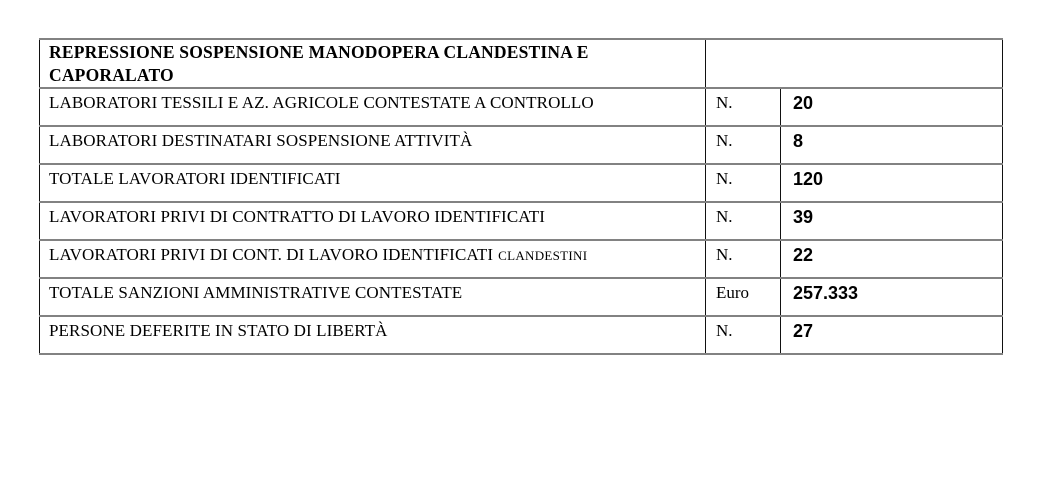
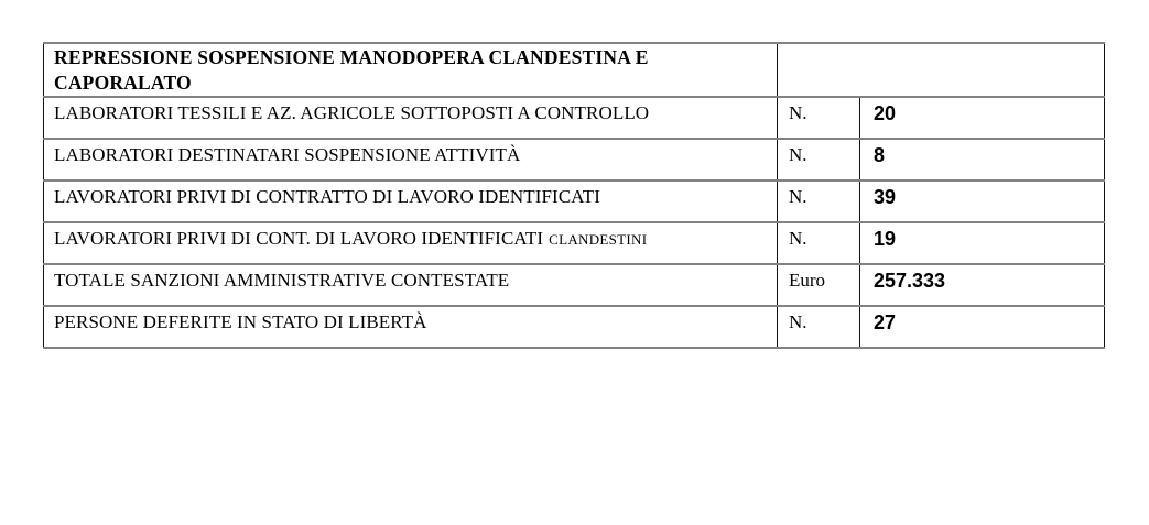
  REPRESSIONE SOSPENSIONE MANODOPERA CLANDESTINA E CAPORALATO
- LABORATORI TESSILI E AZ. AGRICOLE CONTESTATE A CONTROLLO	N.	20
+ LABORATORI TESSILI E AZ. AGRICOLE SOTTOPOSTI A CONTROLLO	N.	20
  LABORATORI DESTINATARI SOSPENSIONE ATTIVITÀ	N.	8
- TOTALE LAVORATORI IDENTIFICATI	N.	120
  LAVORATORI PRIVI DI CONTRATTO DI LAVORO IDENTIFICATI	N.	39
- LAVORATORI PRIVI DI CONT. DI LAVORO IDENTIFICATI CLANDESTINI	N.	22
+ LAVORATORI PRIVI DI CONT. DI LAVORO IDENTIFICATI CLANDESTINI	N.	19
  TOTALE SANZIONI AMMINISTRATIVE CONTESTATE	Euro	257.333
  PERSONE DEFERITE IN STATO DI LIBERTÀ	N.	27
